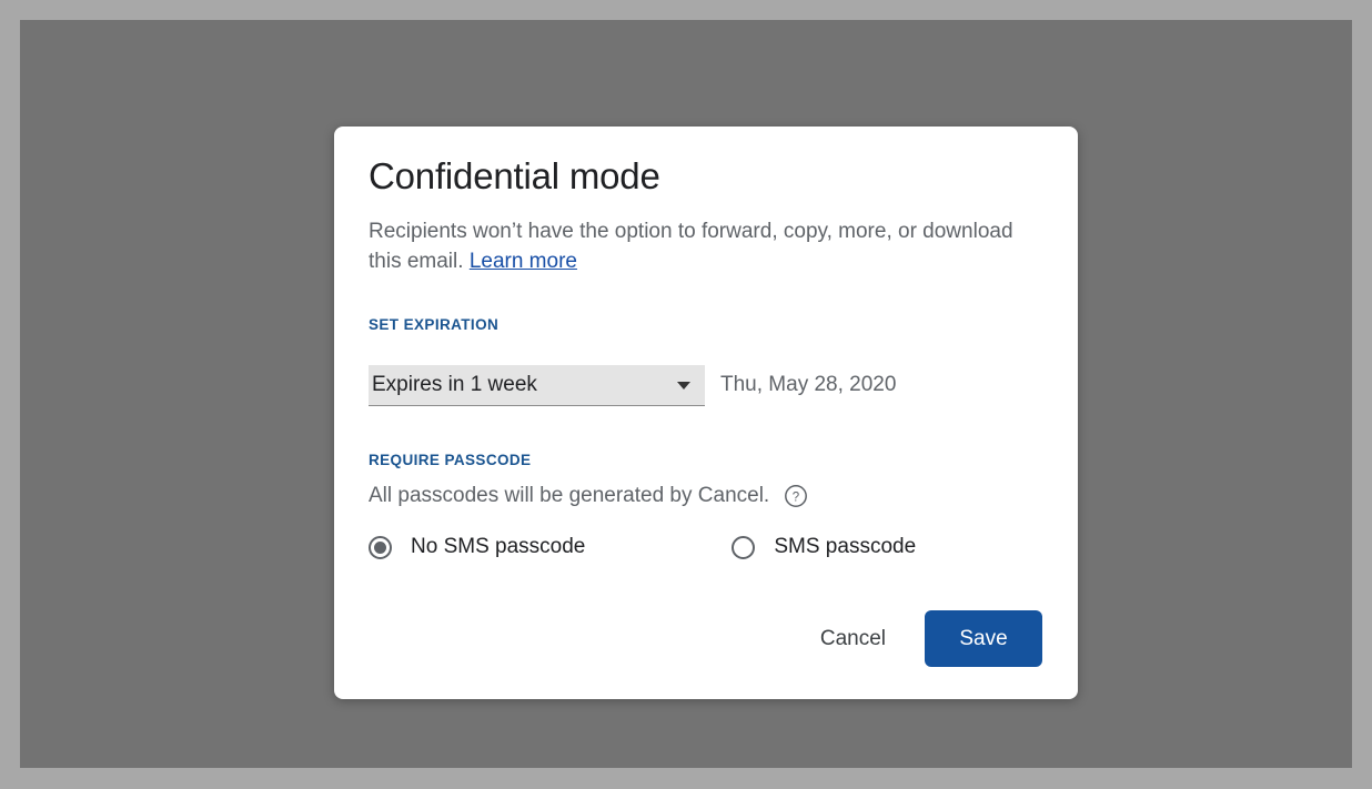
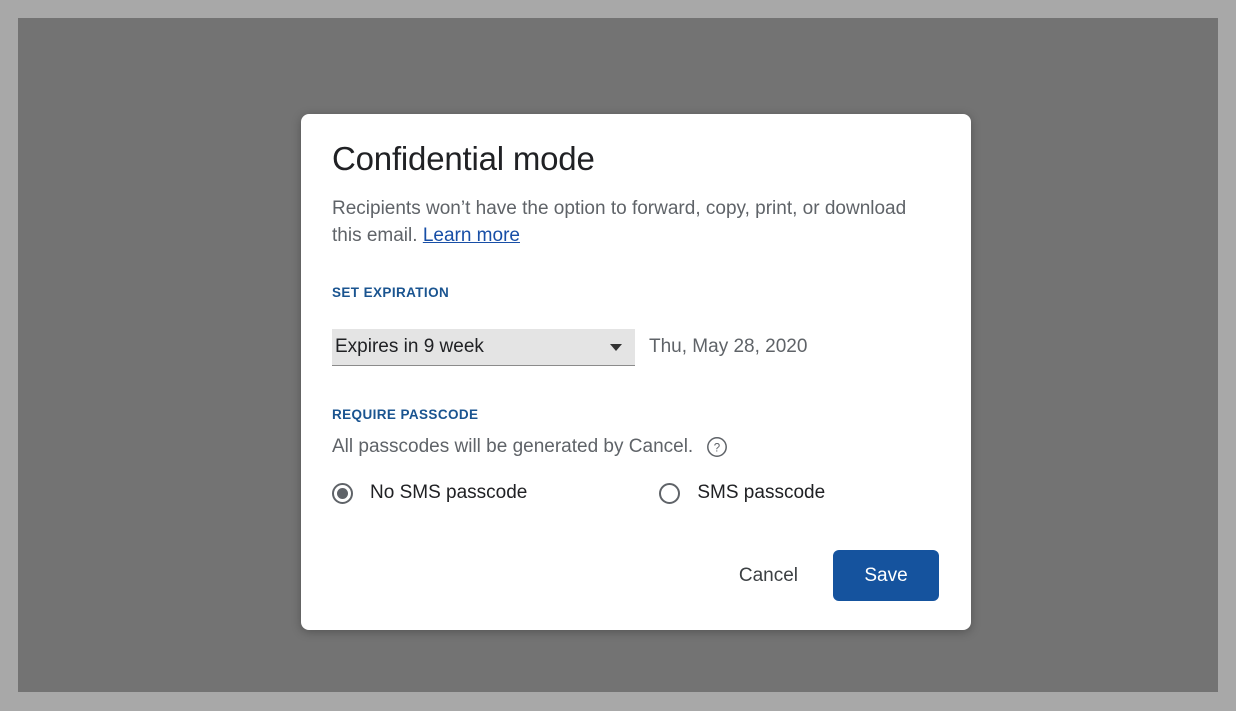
  Confidential mode
- Recipients won’t have the option to forward, copy, more, or download this email. Learn more
+ Recipients won’t have the option to forward, copy, print, or download this email. Learn more
  SET EXPIRATION
- Expires in 1 week
+ Expires in 9 week
  Thu, May 28, 2020
  REQUIRE PASSCODE
  All passcodes will be generated by Cancel.
  ?
  No SMS passcode
  SMS passcode
  Cancel
  Save
